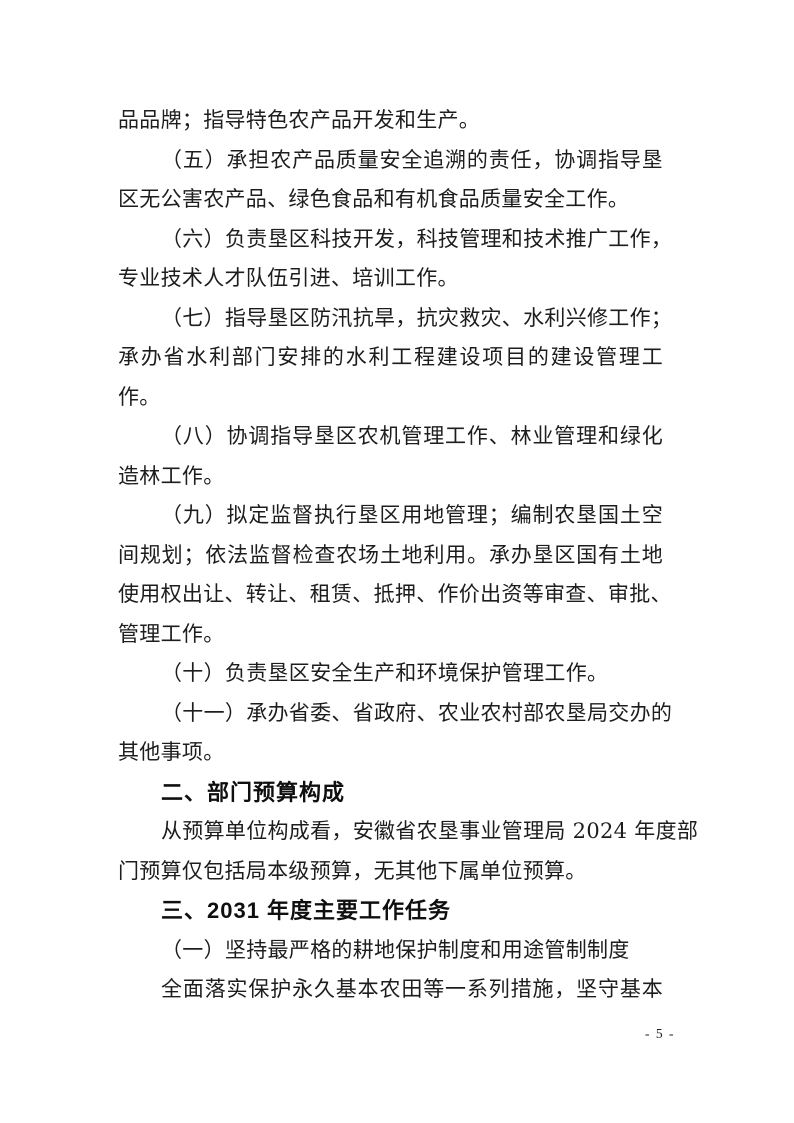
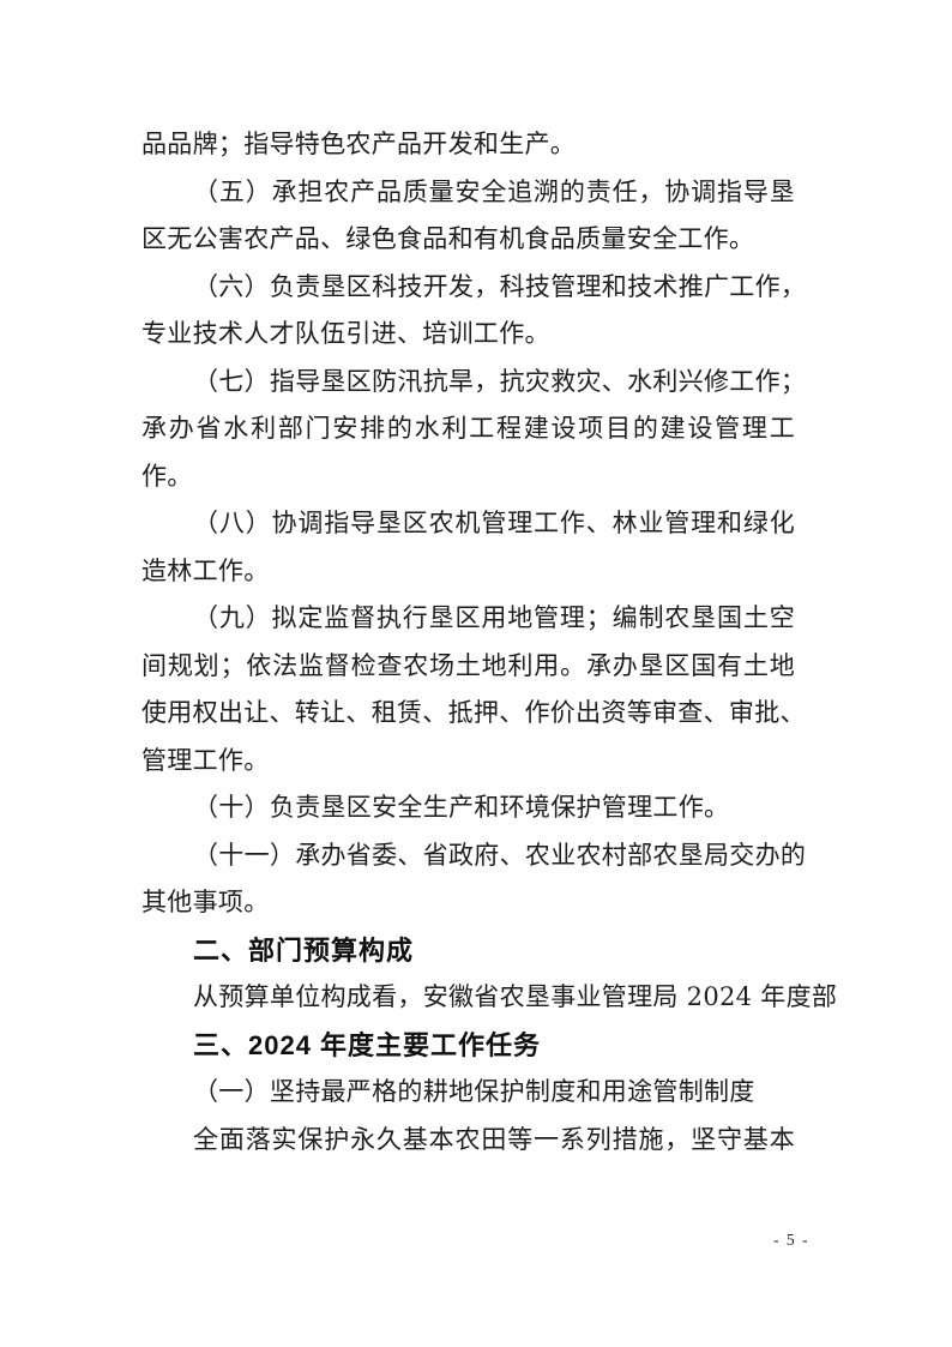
  品品牌；指导特色农产品开发和生产。
  （五）承担农产品质量安全追溯的责任，协调指导垦
  区无公害农产品、绿色食品和有机食品质量安全工作。
  （六）负责垦区科技开发，科技管理和技术推广工作，
  专业技术人才队伍引进、培训工作。
  （七）指导垦区防汛抗旱，抗灾救灾、水利兴修工作；
  承办省水利部门安排的水利工程建设项目的建设管理工
  作。
  （八）协调指导垦区农机管理工作、林业管理和绿化
  造林工作。
  （九）拟定监督执行垦区用地管理；编制农垦国土空
  间规划；依法监督检查农场土地利用。承办垦区国有土地
  使用权出让、转让、租赁、抵押、作价出资等审查、审批、
  管理工作。
  （十）负责垦区安全生产和环境保护管理工作。
  （十一）承办省委、省政府、农业农村部农垦局交办的
  其他事项。
  二、部门预算构成
  从预算单位构成看，安徽省农垦事业管理局 2024 年度部
- 门预算仅包括局本级预算，无其他下属单位预算。
- 三、2031 年度主要工作任务
+ 三、2024 年度主要工作任务
  （一）坚持最严格的耕地保护制度和用途管制制度
  全面落实保护永久基本农田等一系列措施，坚守基本
  - 5 -
